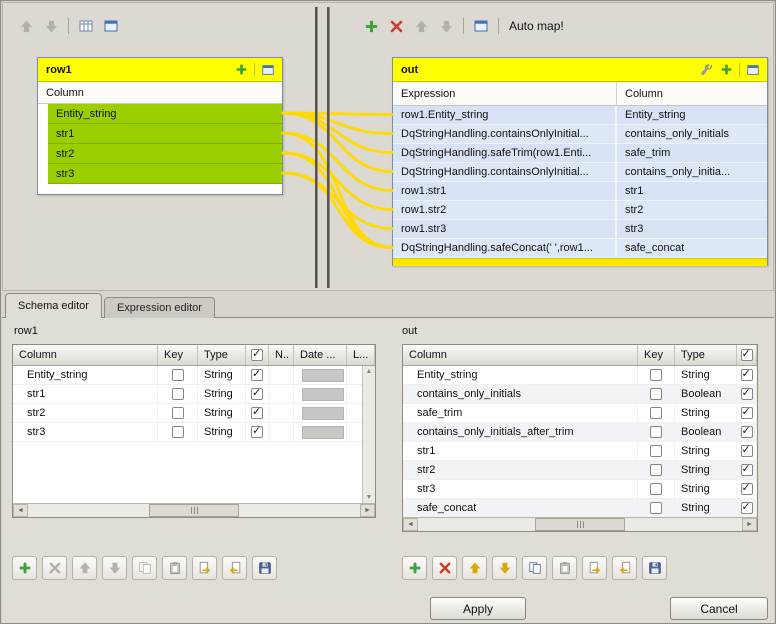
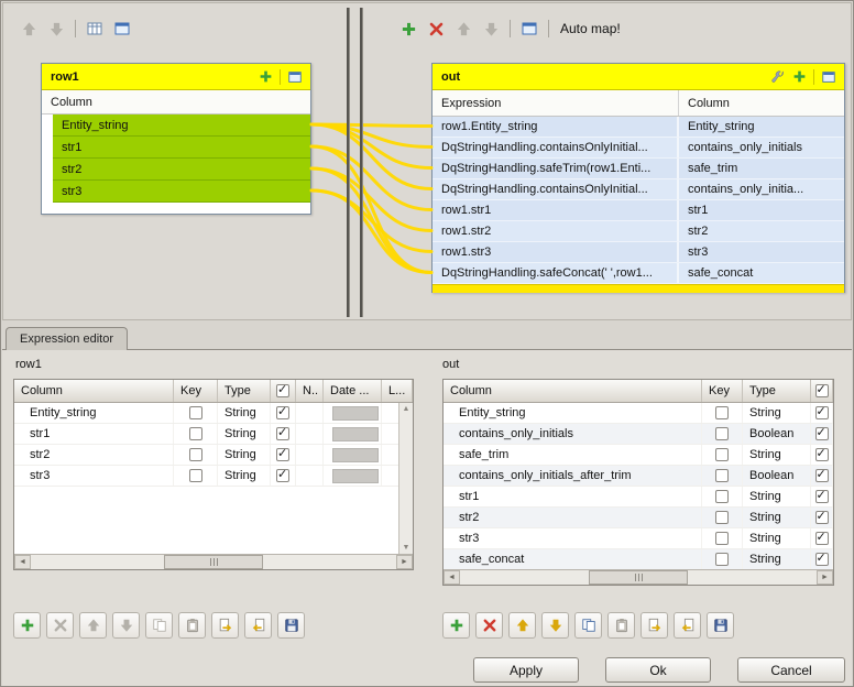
  Auto map!
  row1
  Column
  Entity_string
  str1
  str2
  str3
  out
  Expression
  Column
  row1.Entity_string
  Entity_string
  DqStringHandling.containsOnlyInitial...
  contains_only_initials
  DqStringHandling.safeTrim(row1.Enti...
  safe_trim
  DqStringHandling.containsOnlyInitial...
  contains_only_initia...
  row1.str1
  str1
  row1.str2
  str2
  row1.str3
  str3
  DqStringHandling.safeConcat(' ',row1...
  safe_concat
- Schema editor
  Expression editor
  row1
  out
  Column
  Key
  Type
  N..
  Date ...
  L...
  Entity_string
  String
  str1
  String
  str2
  String
  str3
  String
  Column
  Key
  Type
  Entity_string
  String
  contains_only_initials
  Boolean
  safe_trim
  String
  contains_only_initials_after_trim
  Boolean
  str1
  String
  str2
  String
  str3
  String
  safe_concat
  String
  Apply
+ Ok
  Cancel
